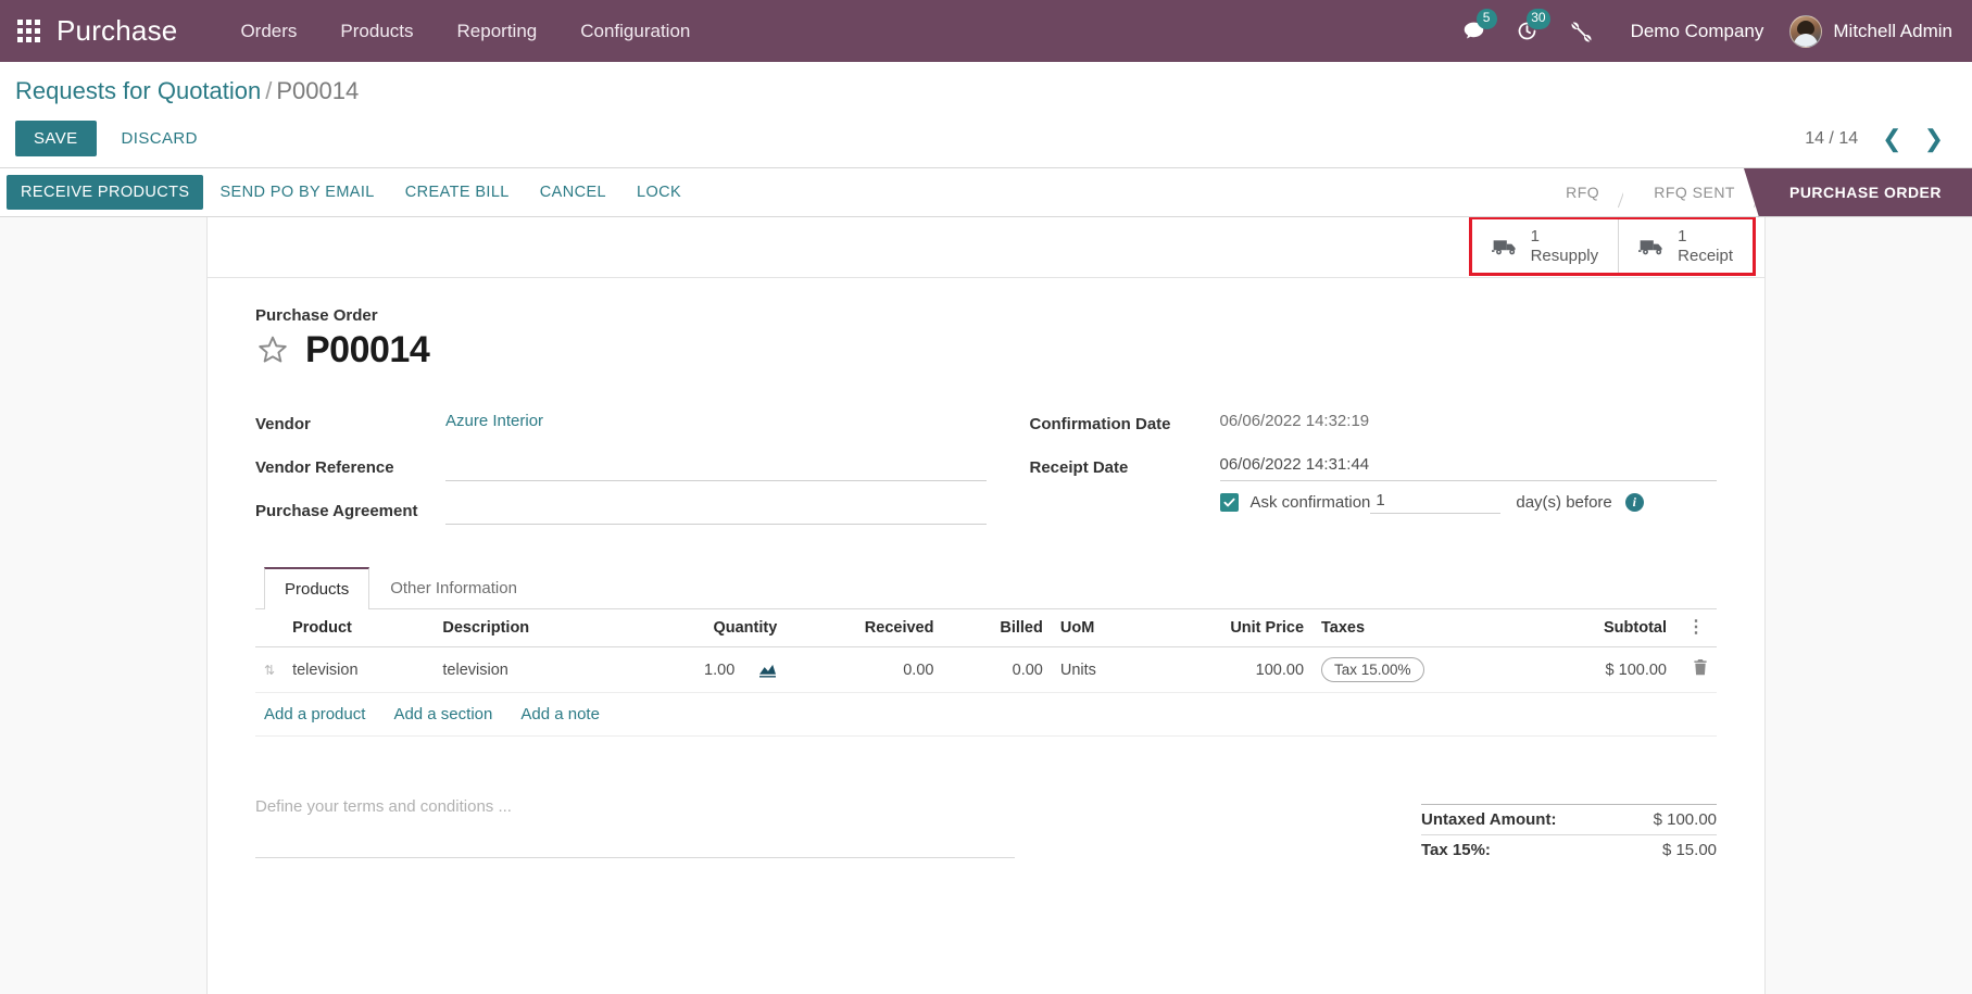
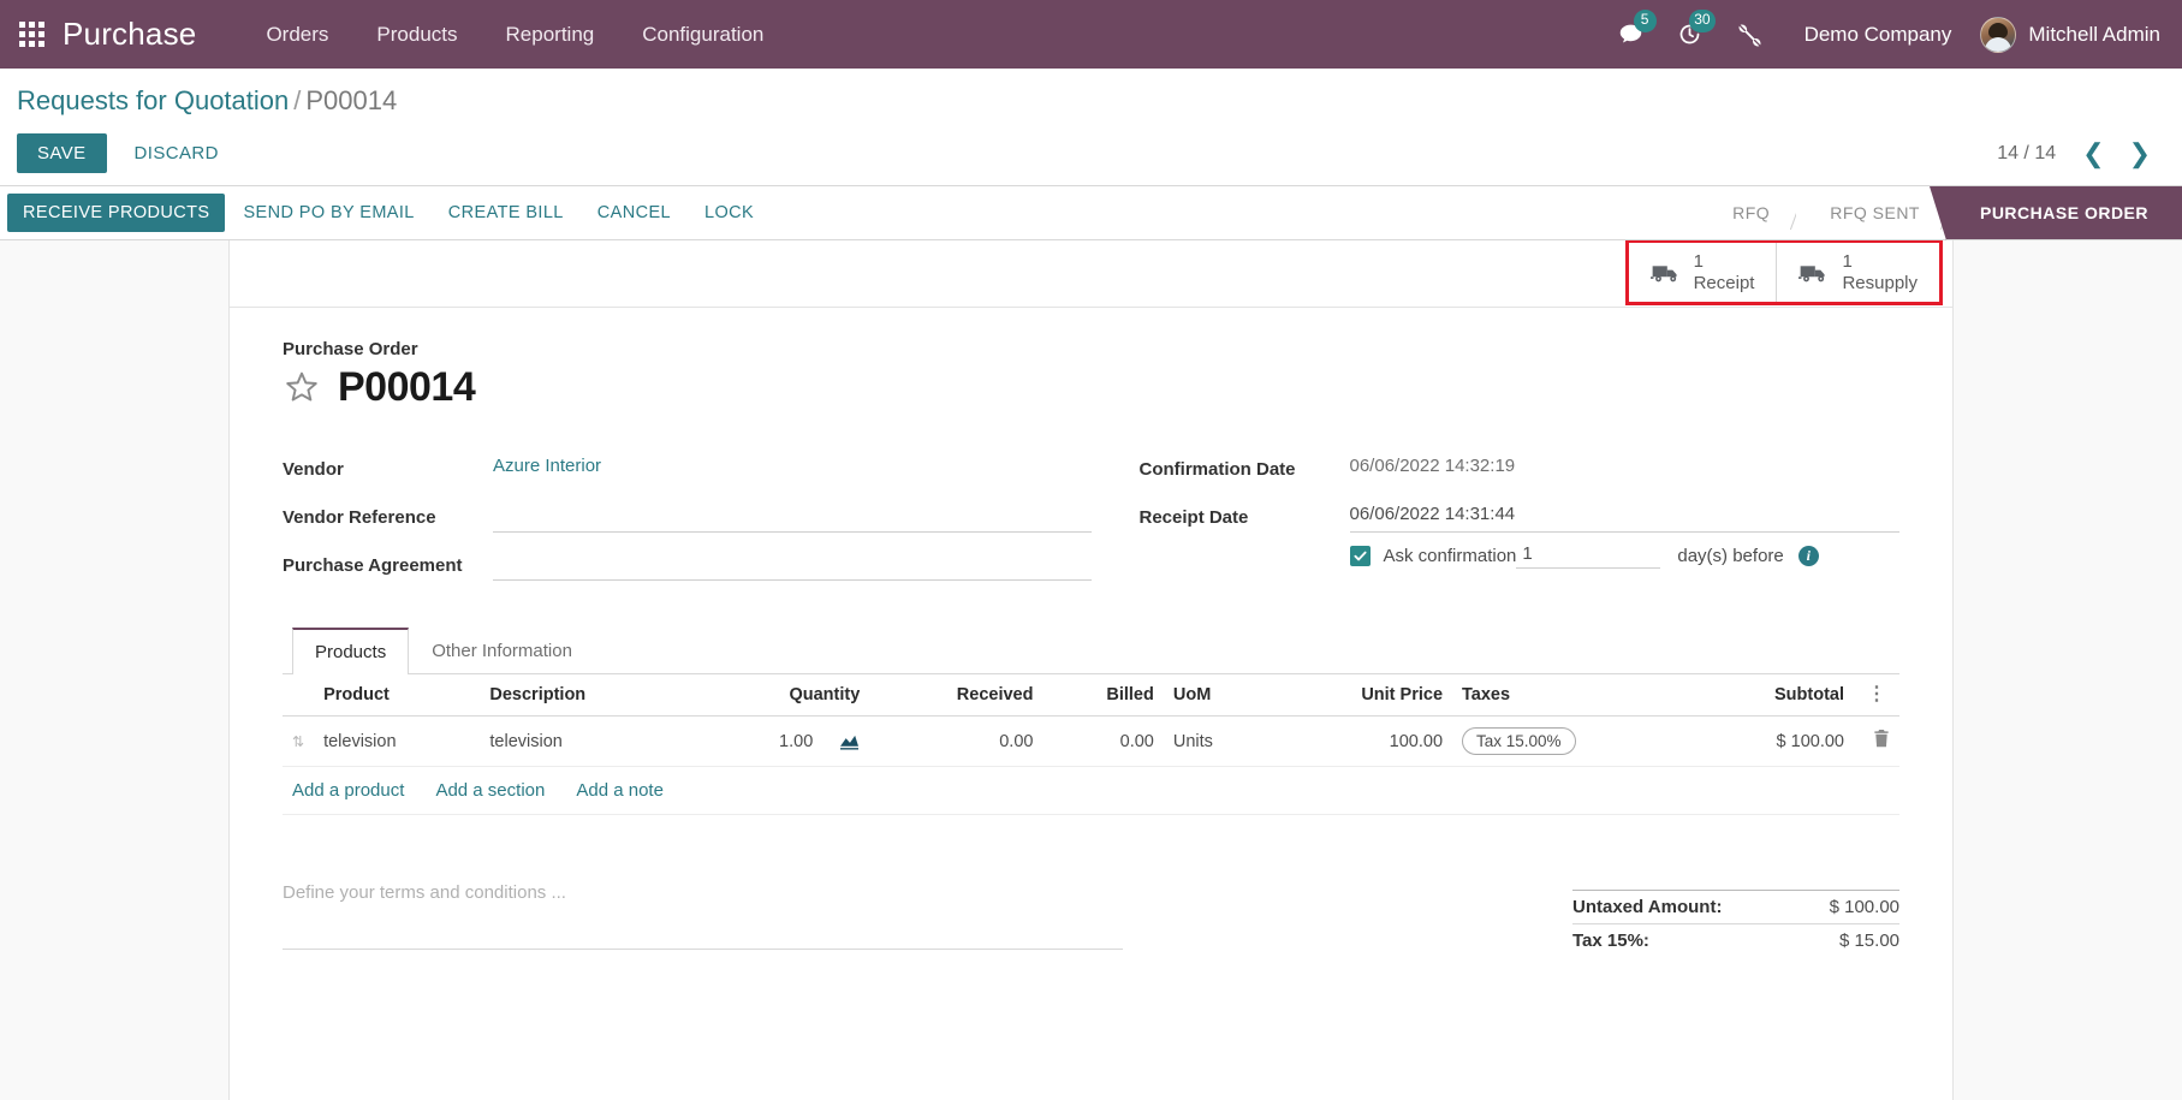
  Purchase
  Orders
  Products
  Reporting
  Configuration
  5
  30
  Demo Company
  Mitchell Admin
  Requests for Quotation / P00014
  SAVE
  DISCARD
  14 / 14
  ❮
  ❯
  RECEIVE PRODUCTS
  SEND PO BY EMAIL
  CREATE BILL
  CANCEL
  LOCK
  RFQ
  RFQ SENT
  PURCHASE ORDER
  1
- Resupply
+ Receipt
  1
- Receipt
+ Resupply
  Purchase Order
  P00014
  Vendor
  Azure Interior
  Vendor Reference
  Purchase Agreement
  Confirmation Date
  06/06/2022 14:32:19
  Receipt Date
  06/06/2022 14:31:44
  Ask confirmation
  1
  day(s) before
  i
  Products
  Other Information
  	Product	Description	Quantity	Received	Billed	UoM	Unit Price	Taxes	Subtotal	⋮
  ⇅	television	television	1.00	0.00	0.00	Units	100.00	Tax 15.00%	$ 100.00
  Add a product Add a section Add a note
  Define your terms and conditions ...
  Untaxed Amount:
  $ 100.00
  Tax 15%:
  $ 15.00
